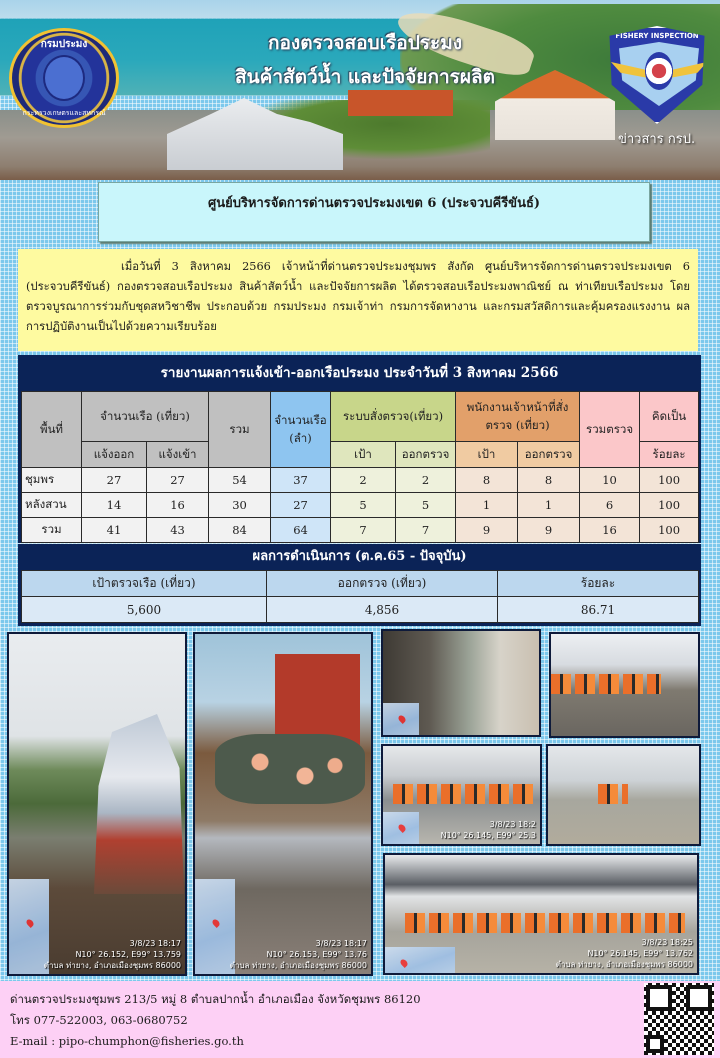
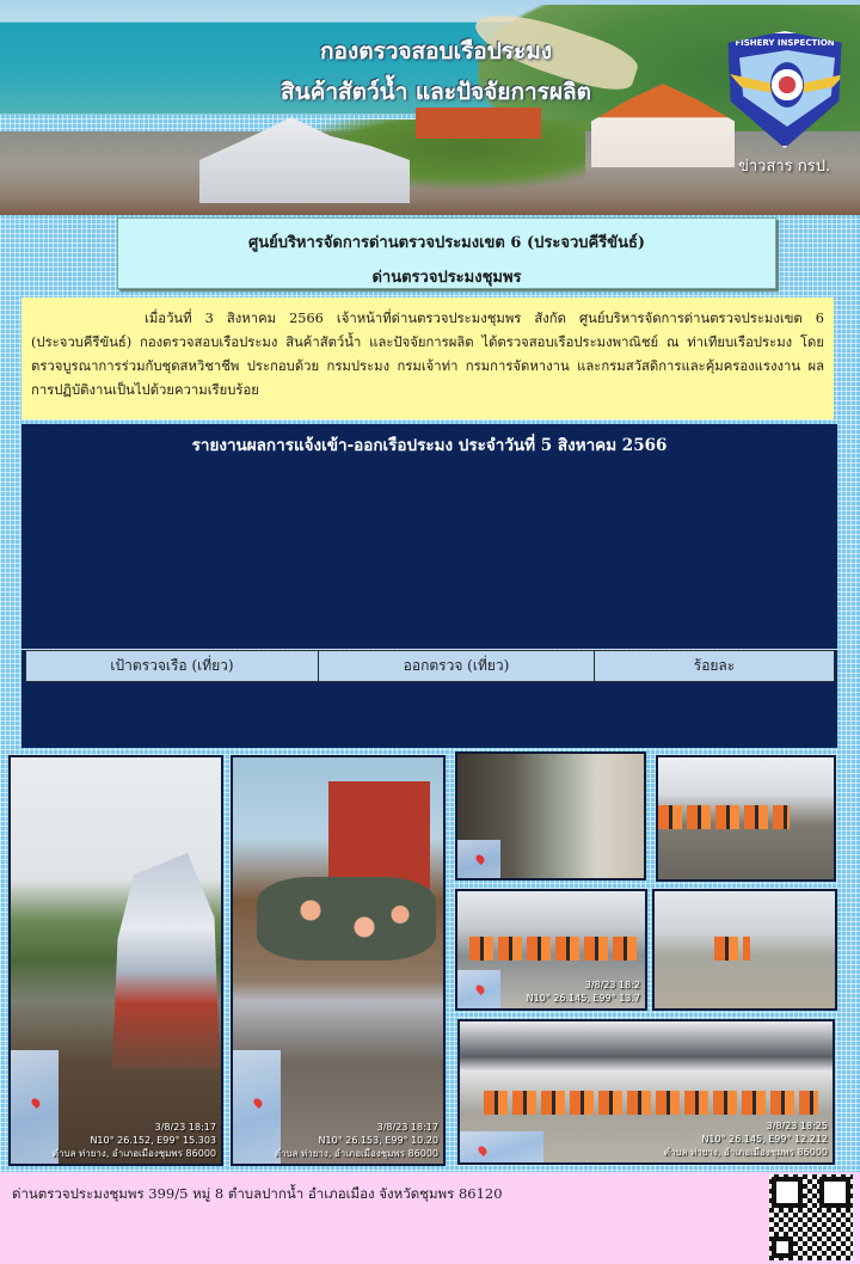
- กรมประมง
- กระทรวงเกษตรและสหกรณ์
  กองตรวจสอบเรือประมง
  สินค้าสัตว์น้ำ และปัจจัยการผลิต
  FISHERY INSPECTION
  ข่าวสาร กรป.
  ศูนย์บริหารจัดการด่านตรวจประมงเขต 6 (ประจวบคีรีขันธ์)
+ ด่านตรวจประมงชุมพร
  เมื่อวันที่ 3 สิงหาคม 2566 เจ้าหน้าที่ด่านตรวจประมงชุมพร สังกัด ศูนย์บริหารจัดการด่านตรวจประมงเขต 6 (ประจวบคีรีขันธ์) กองตรวจสอบเรือประมง สินค้าสัตว์น้ำ และปัจจัยการผลิต ได้ตรวจสอบเรือประมงพาณิชย์ ณ ท่าเทียบเรือประมง โดยตรวจบูรณาการร่วมกับชุดสหวิชาชีพ ประกอบด้วย กรมประมง กรมเจ้าท่า กรมการจัดหางาน และกรมสวัสดิการและคุ้มครองแรงงาน ผลการปฏิบัติงานเป็นไปด้วยความเรียบร้อย
- รายงานผลการแจ้งเข้า-ออกเรือประมง ประจำวันที่ 3 สิงหาคม 2566
+ รายงานผลการแจ้งเข้า-ออกเรือประมง ประจำวันที่ 5 สิงหาคม 2566
- พื้นที่	จำนวนเรือ (เที่ยว)	รวม	จำนวนเรือ (ลำ)	ระบบสั่งตรวจ(เที่ยว)	พนักงานเจ้าหน้าที่สั่งตรวจ (เที่ยว)	รวมตรวจ	คิดเป็น
- แจ้งออก	แจ้งเข้า	เป้า	ออกตรวจ	เป้า	ออกตรวจ	ร้อยละ
- ชุมพร	27	27	54	37	2	2	8	8	10	100
- หลังสวน	14	16	30	27	5	5	1	1	6	100
- รวม	41	43	84	64	7	7	9	9	16	100
- ผลการดำเนินการ (ต.ค.65 - ปัจจุบัน)
  เป้าตรวจเรือ (เที่ยว)	ออกตรวจ (เที่ยว)	ร้อยละ
- 5,600	4,856	86.71
  3/8/23 18:17
- N10° 26.152, E99° 13.759
+ N10° 26.152, E99° 15.303
  ตำบล ท่ายาง, อำเภอเมืองชุมพร 86000
  3/8/23 18:17
- N10° 26.153, E99° 13.76
+ N10° 26.153, E99° 10.20
  ตำบล ท่ายาง, อำเภอเมืองชุมพร 86000
  3/8/23 18:2
- N10° 26.145, E99° 25.3
+ N10° 26.145, E99° 13.7
  3/8/23 18:25
- N10° 26.145, E99° 13.762
+ N10° 26.145, E99° 12.212
  ตำบล ท่ายาง, อำเภอเมืองชุมพร 86000
- ด่านตรวจประมงชุมพร 213/5 หมู่ 8 ตำบลปากน้ำ อำเภอเมือง จังหวัดชุมพร 86120
+ ด่านตรวจประมงชุมพร 399/5 หมู่ 8 ตำบลปากน้ำ อำเภอเมือง จังหวัดชุมพร 86120
- โทร 077-522003, 063-0680752
- E-mail : pipo-chumphon@fisheries.go.th
